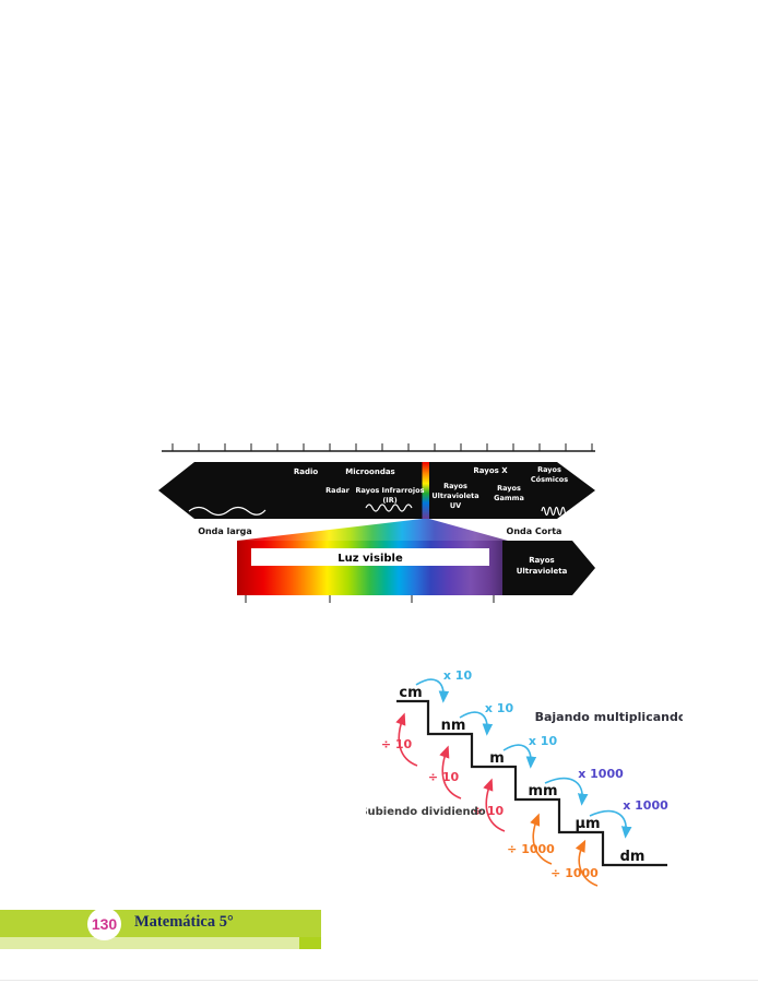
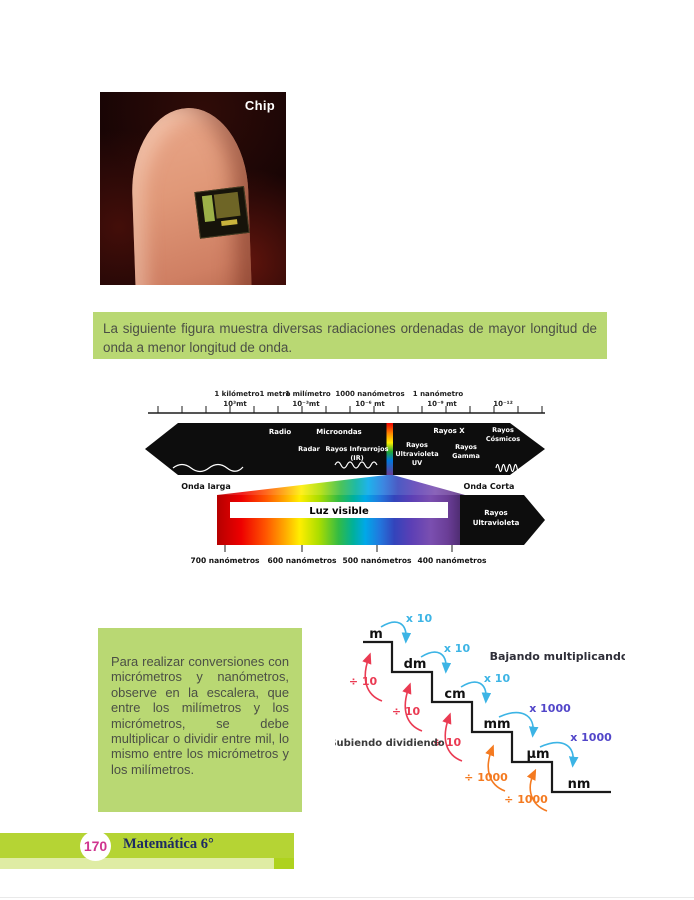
+ Chip
+ La siguiente figura muestra diversas radiaciones ordenadas de mayor longitud de onda a menor longitud de onda.
+ 1 kilómetro
+ 10³mt
+ 1 metro
+ 1 milímetro
+ 10⁻³mt
+ 1000 nanómetros
+ 10⁻⁶ mt
+ 1 nanómetro
+ 10⁻⁹ mt
+ 10⁻¹²
  Radio
  Microondas
  Radar
  Rayos Infrarrojos
  (IR)
  Rayos X
  Rayos
  Ultravioleta
  UV
  Rayos
  Gamma
  Rayos
  Cósmicos
  Onda larga
  Onda Corta
  Luz visible
  Rayos
  Ultravioleta
+ 700 nanómetros
+ 600 nanómetros
+ 500 nanómetros
+ 400 nanómetros
+ Para realizar conversiones con micrómetros y nanómetros, observe en la escalera, que entre los milímetros y los micrómetros, se debe multiplicar o dividir entre mil, lo mismo entre los micrómetros y los milímetros.
- cm
+ m
- nm
+ dm
- m
+ cm
  mm
  μm
- dm
+ nm
  x 10
  x 10
  x 10
  x 1000
  x 1000
  ÷ 10
  ÷ 10
  ÷ 10
  ÷ 1000
  ÷ 1000
  Bajando multiplicando
  ubiendo dividiendo
- 130
+ 170
- Matemática 5°
+ Matemática 6°
